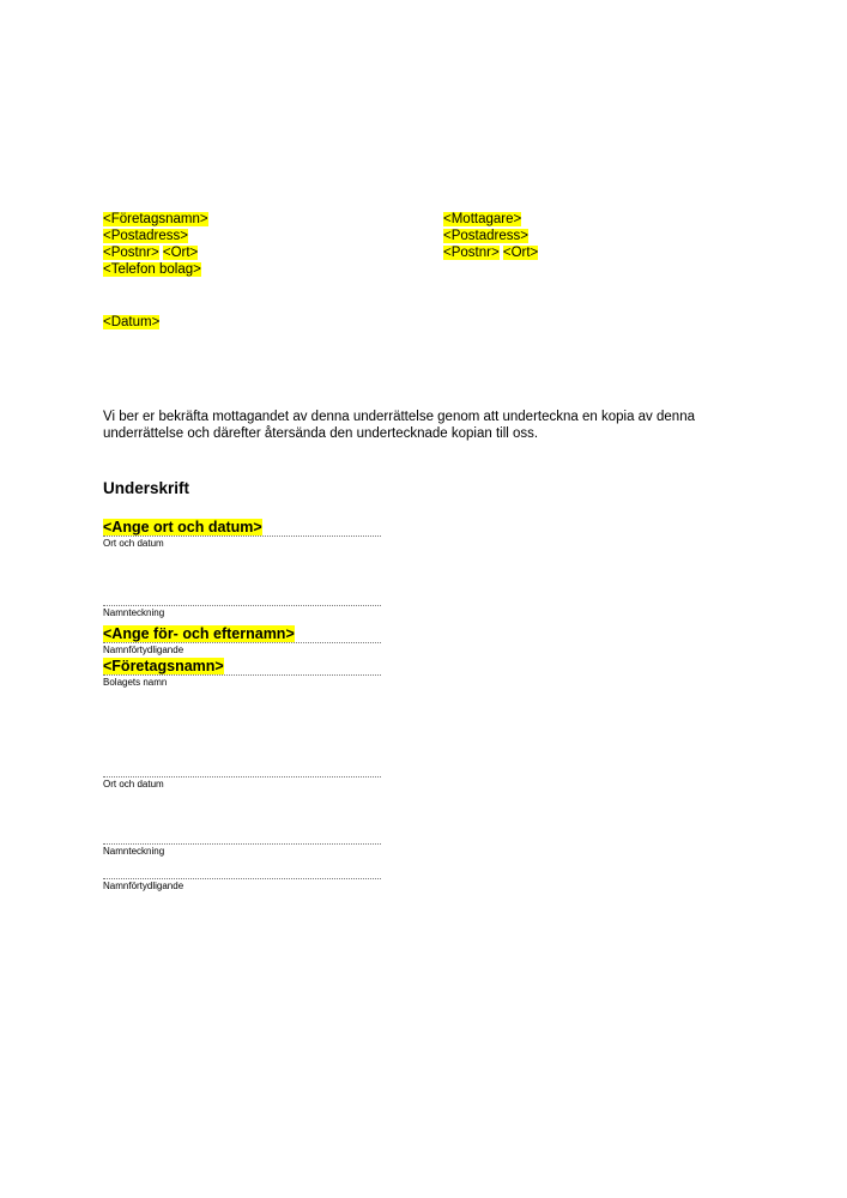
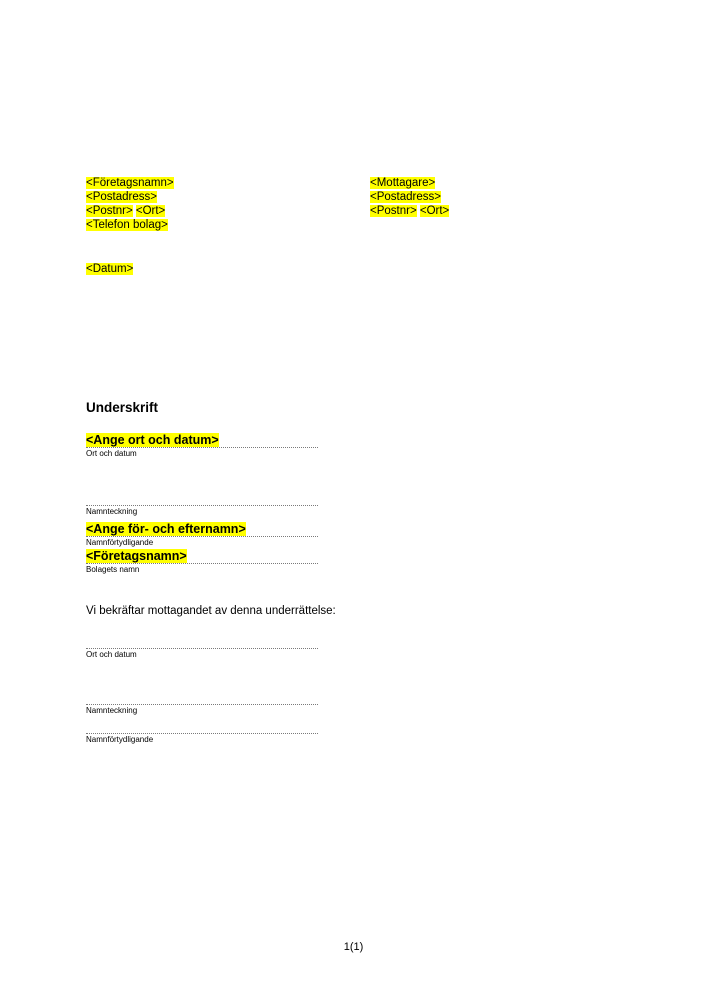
  <Företagsnamn>
  <Postadress>
  <Postnr> <Ort>
  <Telefon bolag>
  <Mottagare>
  <Postadress>
  <Postnr> <Ort>
  <Datum>
- Vi ber er bekräfta mottagandet av denna underrättelse genom att underteckna en kopia av denna
- underrättelse och därefter återsända den undertecknade kopian till oss.
  Underskrift
  <Ange ort och datum>
  Ort och datum
  Namnteckning
  <Ange för- och efternamn>
  Namnförtydligande
  <Företagsnamn>
  Bolagets namn
+ Vi bekräftar mottagandet av denna underrättelse:
  Ort och datum
  Namnteckning
  Namnförtydligande
+ 1(1)
